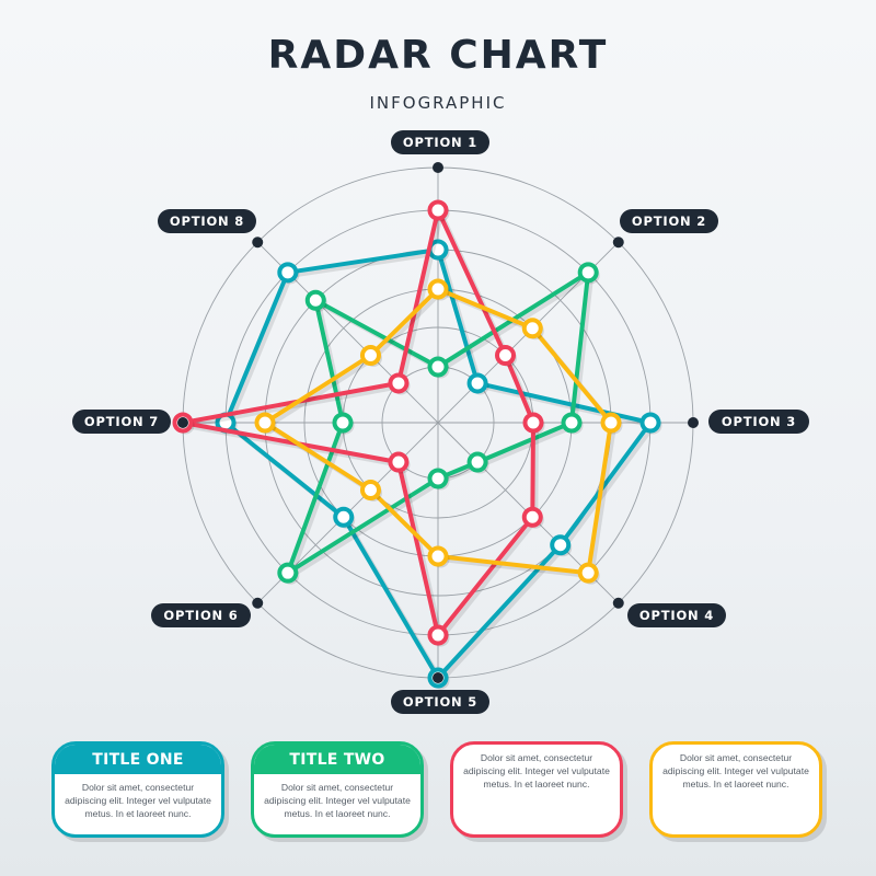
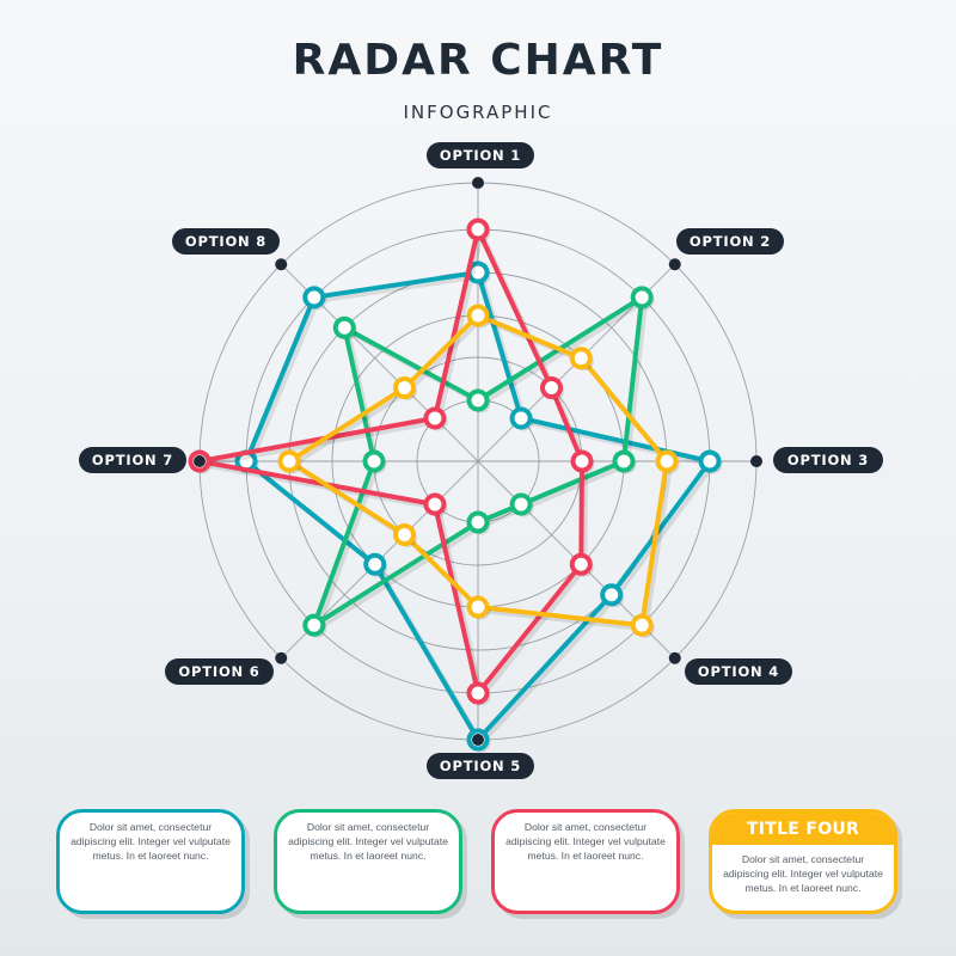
  RADAR CHART
  INFOGRAPHIC
  OPTION 1
  OPTION 2
  OPTION 3
  OPTION 4
  OPTION 5
  OPTION 6
  OPTION 7
  OPTION 8
- TITLE ONE
  Dolor sit amet, consectetur adipiscing elit. Integer vel vulputate metus. In et laoreet nunc.
- TITLE TWO
  Dolor sit amet, consectetur adipiscing elit. Integer vel vulputate metus. In et laoreet nunc.
  Dolor sit amet, consectetur adipiscing elit. Integer vel vulputate metus. In et laoreet nunc.
+ TITLE FOUR
  Dolor sit amet, consectetur adipiscing elit. Integer vel vulputate metus. In et laoreet nunc.
